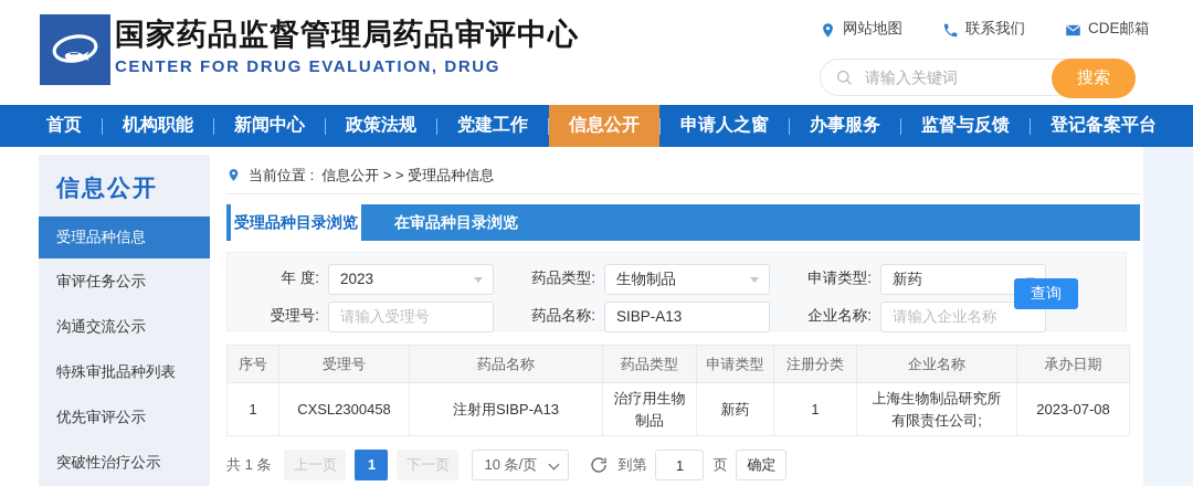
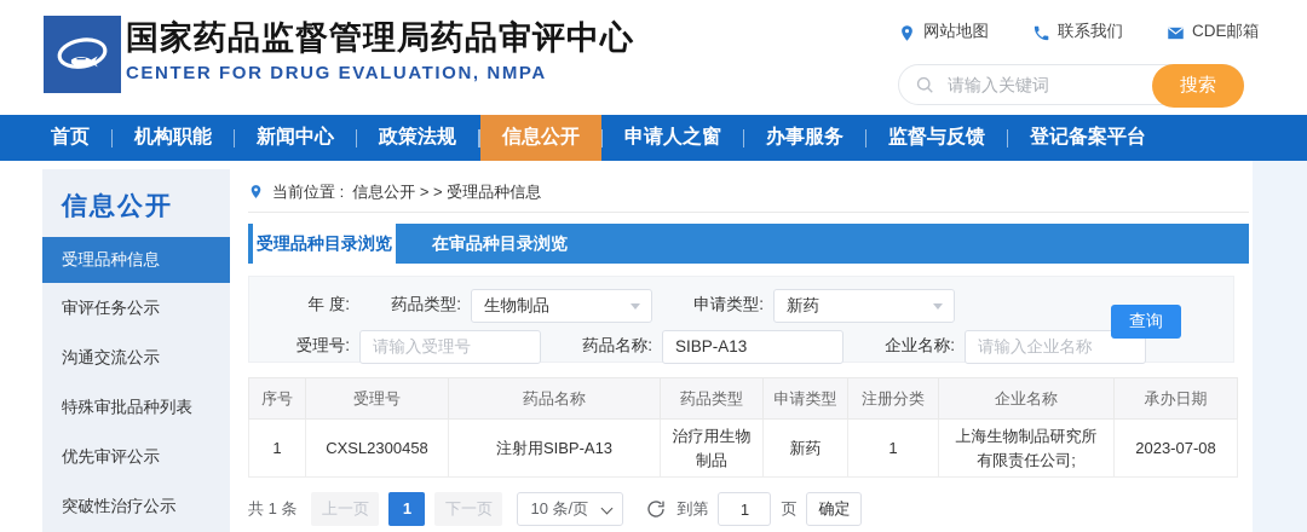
  国家药品监督管理局药品审评中心
- CENTER FOR DRUG EVALUATION, DRUG
+ CENTER FOR DRUG EVALUATION, NMPA
  网站地图
  联系我们
  CDE邮箱
  请输入关键词
  搜索
  首页
  机构职能
  新闻中心
  政策法规
- 党建工作
  信息公开
  申请人之窗
  办事服务
  监督与反馈
  登记备案平台
  信息公开
  受理品种信息
  审评任务公示
  沟通交流公示
  特殊审批品种列表
  优先审评公示
  突破性治疗公示
  当前位置 :
  信息公开 > > 受理品种信息
  受理品种目录浏览
  在审品种目录浏览
  年 度:
- 2023
  药品类型:
  生物制品
  申请类型:
  新药
  受理号:
  请输入受理号
  药品名称:
  SIBP-A13
  企业名称:
  请输入企业名称
  查询
  序号	受理号	药品名称	药品类型	申请类型	注册分类	企业名称	承办日期
  1	CXSL2300458	注射用SIBP-A13	治疗用生物制品	新药	1	上海生物制品研究所有限责任公司;	2023-07-08
  共 1 条
  上一页
  1
  下一页
  10 条/页
  到第
  1
  页
  确定
